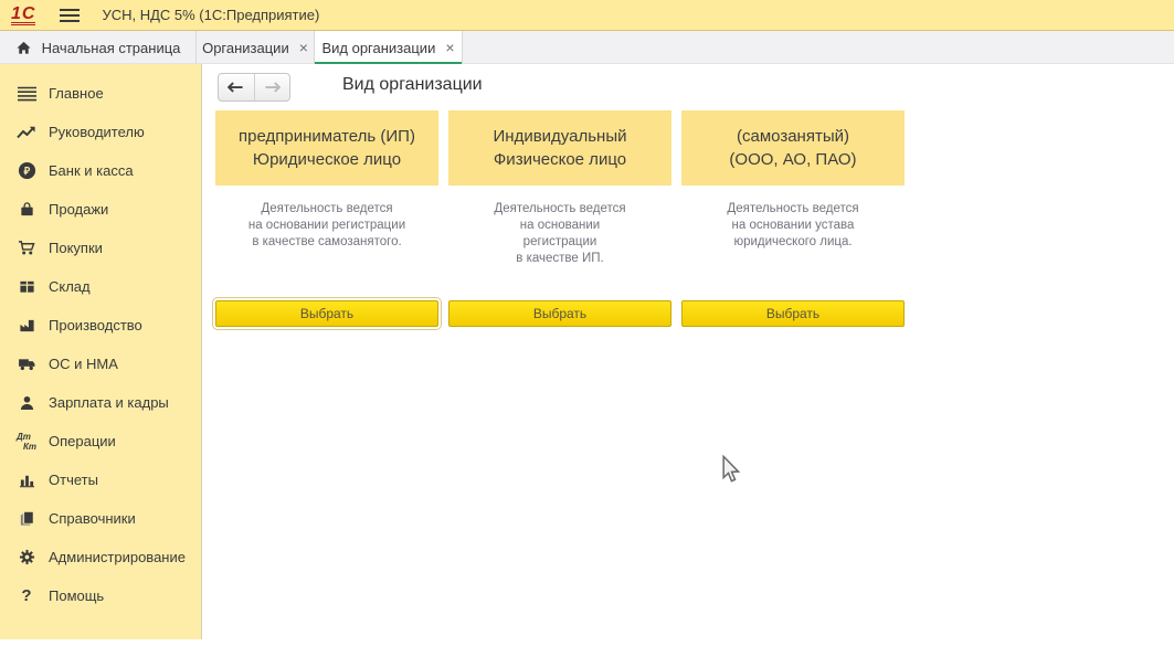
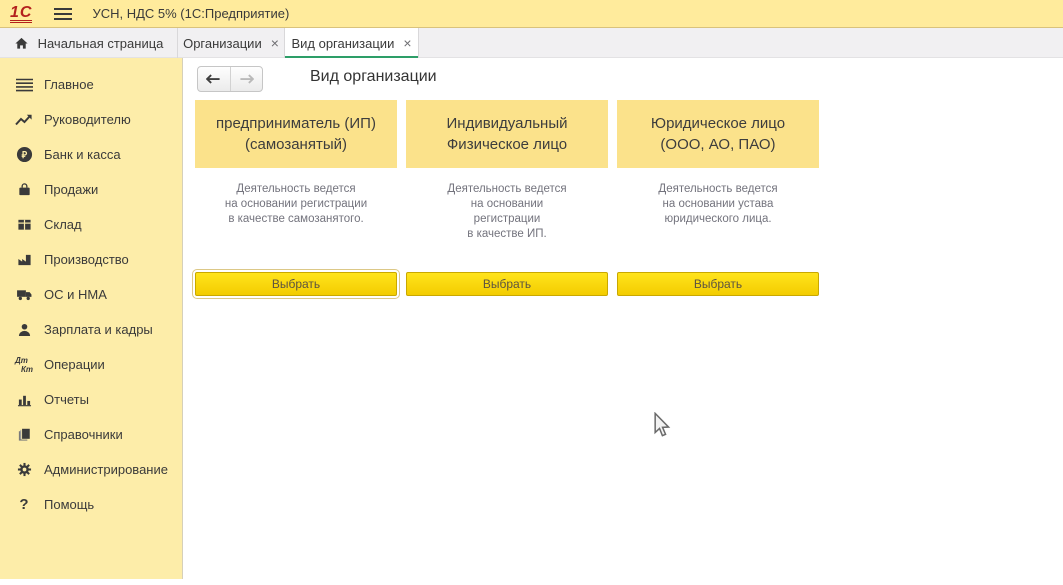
  1С
  УСН, НДС 5% (1С:Предприятие)
  Начальная страница
  Организации
  ×
  Вид организации
  ×
  Главное
  Руководителю
  ₽
  Банк и касса
  Продажи
- Покупки
  Склад
  Производство
  ОС и НМА
  Зарплата и кадры
  Дт
  Кт
  Операции
  Отчеты
  Справочники
  Администрирование
  ?
  Помощь
  Вид организации
  предприниматель (ИП)
- Юридическое лицо
+ (самозанятый)
  Деятельность ведется
  на основании регистрации
  в качестве самозанятого.
  Выбрать
  Индивидуальный
  Физическое лицо
  Деятельность ведется
  на основании
  регистрации
  в качестве ИП.
  Выбрать
- (самозанятый)
+ Юридическое лицо
  (ООО, АО, ПАО)
  Деятельность ведется
  на основании устава
  юридического лица.
  Выбрать
